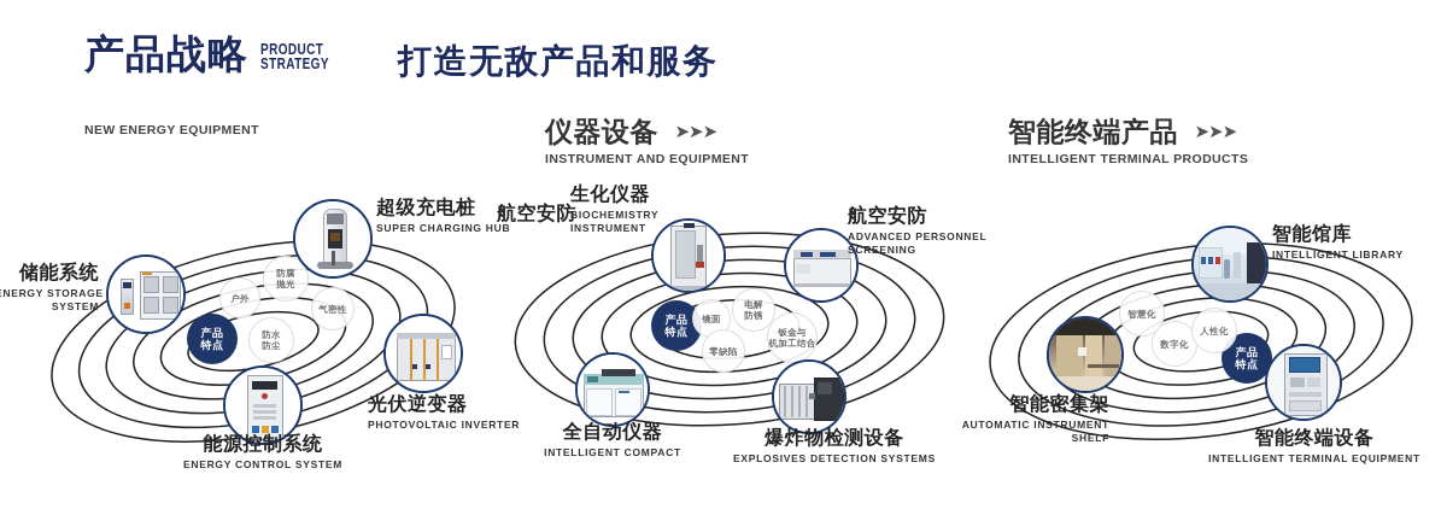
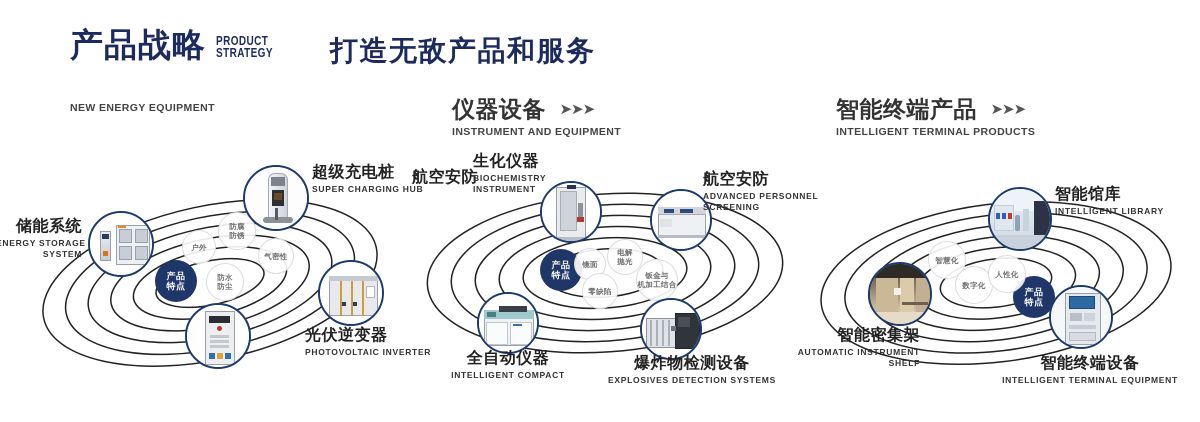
  产品战略
  PRODUCT
  STRATEGY
  打造无敌产品和服务
  NEW ENERGY EQUIPMENT
  仪器设备 ➤➤➤
  INSTRUMENT AND EQUIPMENT
  智能终端产品 ➤➤➤
  INTELLIGENT TERMINAL PRODUCTS
  产品
  特点
  户外
  防腐
- 抛光
+ 防锈
  气密性
  防水
  防尘
  储能系统
  NERGY STORAGE
  SYSTEM
  超级充电桩
  SUPER CHARGING HUB
  光伏逆变器
  PHOTOVOLTAIC INVERTER
- 能源控制系统
- ENERGY CONTROL SYSTEM
  产品
  特点
  镜面
  电解
- 防锈
+ 抛光
  钣金与
  机加工结合
  零缺陷
  航空安防
  生化仪器
  BIOCHEMISTRY
  INSTRUMENT
  航空安防
  ADVANCED PERSONNEL
  SCREENING
  全自动仪器
  INTELLIGENT COMPACT
  爆炸物检测设备
  EXPLOSIVES DETECTION SYSTEMS
  产品
  特点
  智慧化
  数字化
  人性化
  智能馆库
  INTELLIGENT LIBRARY
  智能密集架
  AUTOMATIC INSTRUMENT
  SHELF
  智能终端设备
  INTELLIGENT TERMINAL EQUIPMENT
